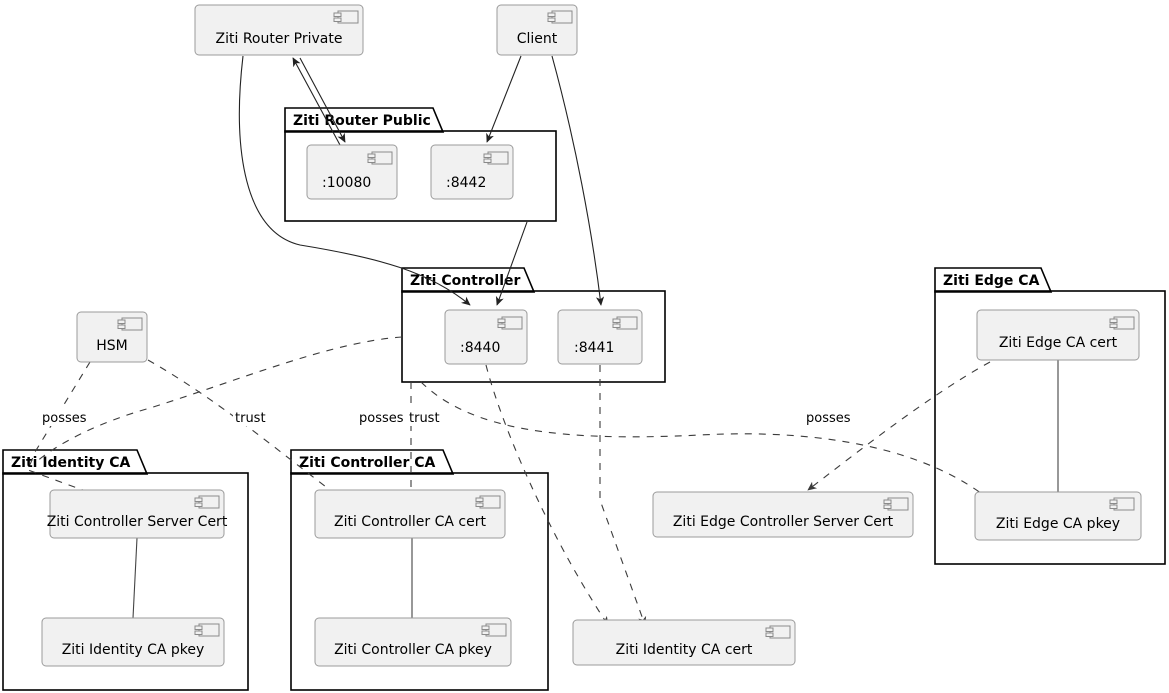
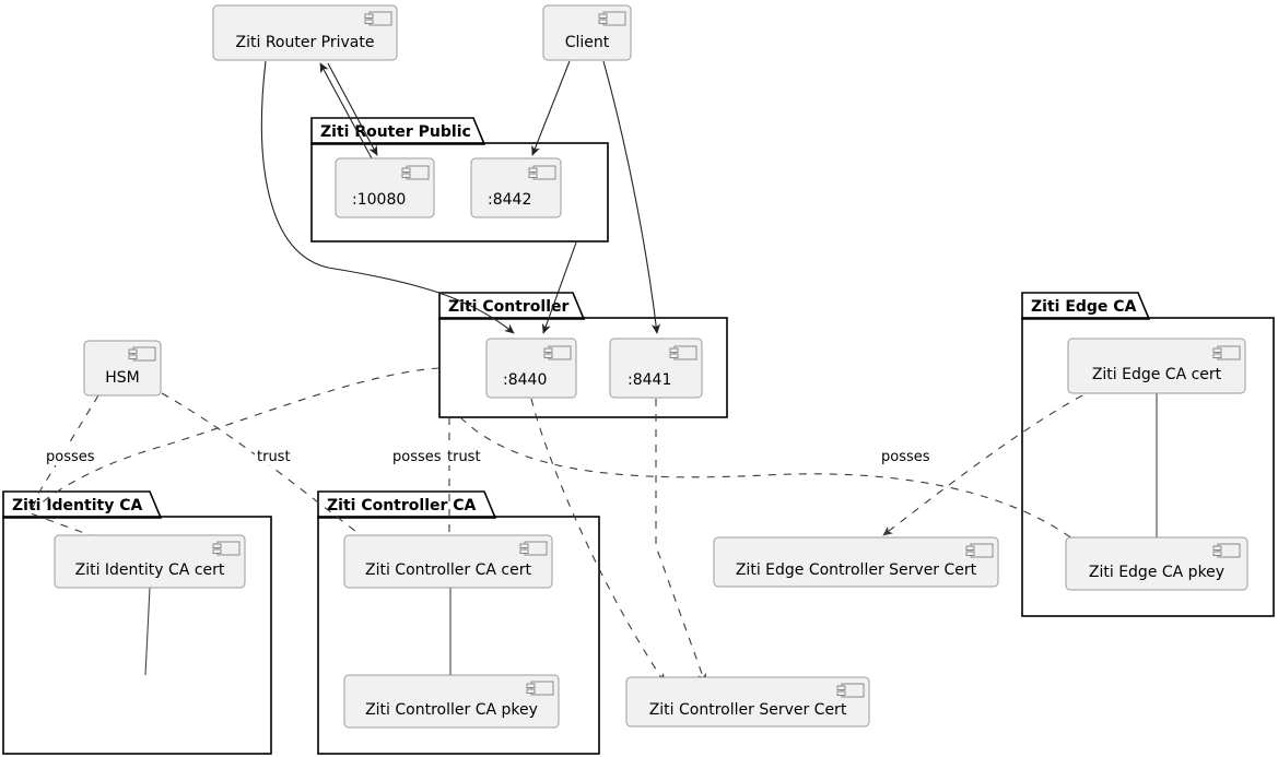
  Ziti Router Public
  Ziti Controller
  Ziti Identity CA
  Ziti Controller CA
  Ziti Edge CA
  Ziti Router Private
  Client
  :10080
  :8442
  :8440
  :8441
  HSM
- Ziti Controller Server Cert
+ Ziti Identity CA cert
- Ziti Identity CA pkey
  Ziti Controller CA cert
  Ziti Controller CA pkey
  Ziti Edge Controller Server Cert
- Ziti Identity CA cert
+ Ziti Controller Server Cert
  Ziti Edge CA cert
  Ziti Edge CA pkey
  posses
  trust
  posses
  trust
  posses
